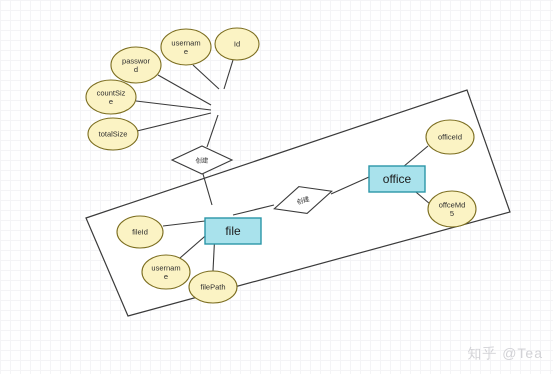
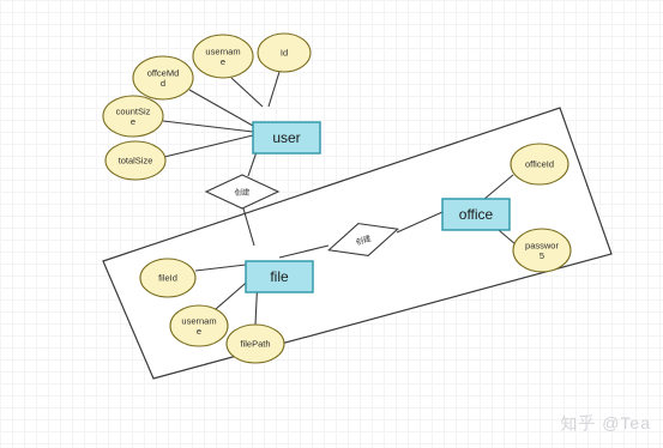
- passwor
+ offceMd
  d
  usernam
  e
  Id
  countSiz
  e
  totalSize
  fileId
  usernam
  e
  filePath
  officeId
- offceMd
+ passwor
  5
+ user
  file
  office
  知乎 @Tea
